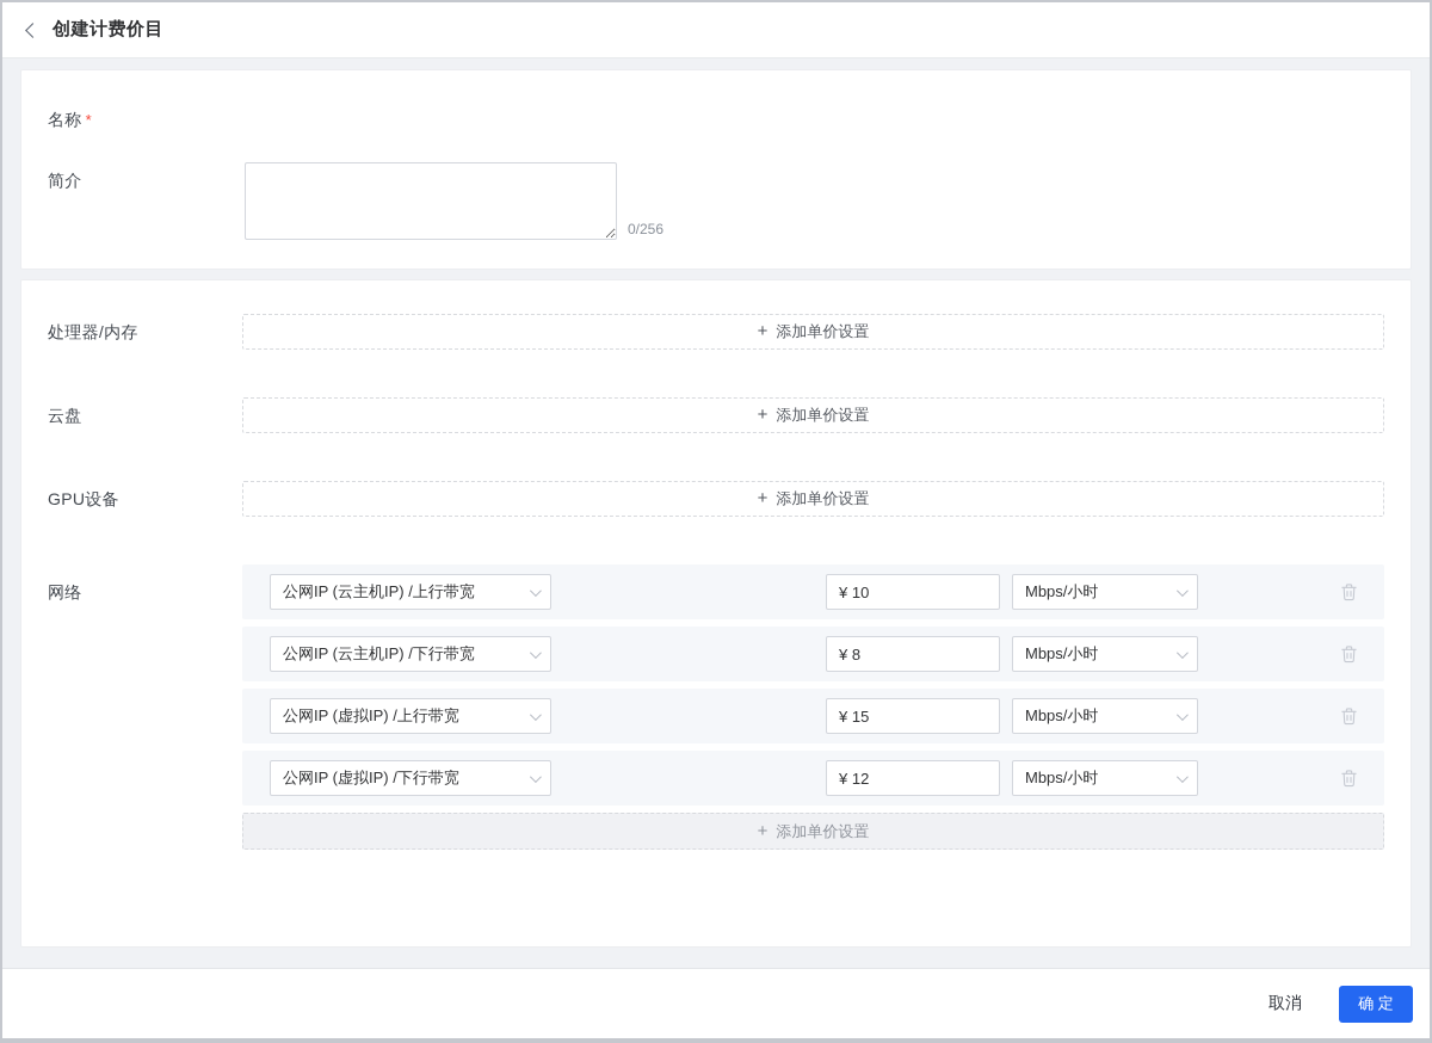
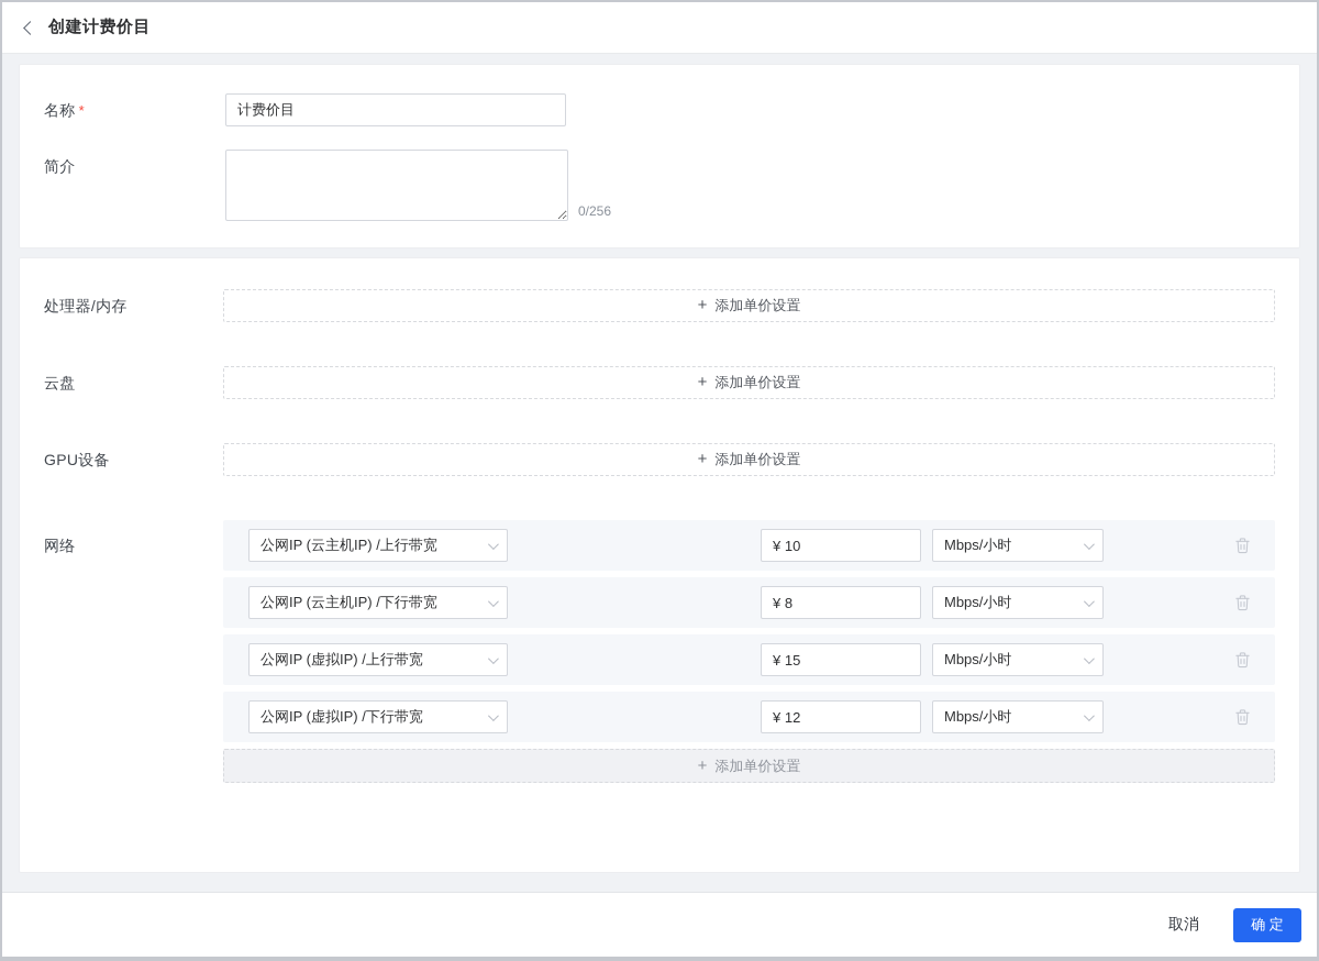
  创建计费价目
  名称 *
+ 计费价目
  简介
  0/256
  处理器/内存
  +
  添加单价设置
  云盘
  +
  添加单价设置
  GPU设备
  +
  添加单价设置
  网络
  公网IP (云主机IP) /上行带宽
  ¥ 10
  Mbps/小时
  公网IP (云主机IP) /下行带宽
  ¥ 8
  Mbps/小时
  公网IP (虚拟IP) /上行带宽
  ¥ 15
  Mbps/小时
  公网IP (虚拟IP) /下行带宽
  ¥ 12
  Mbps/小时
  +
  添加单价设置
  取消
  确 定
